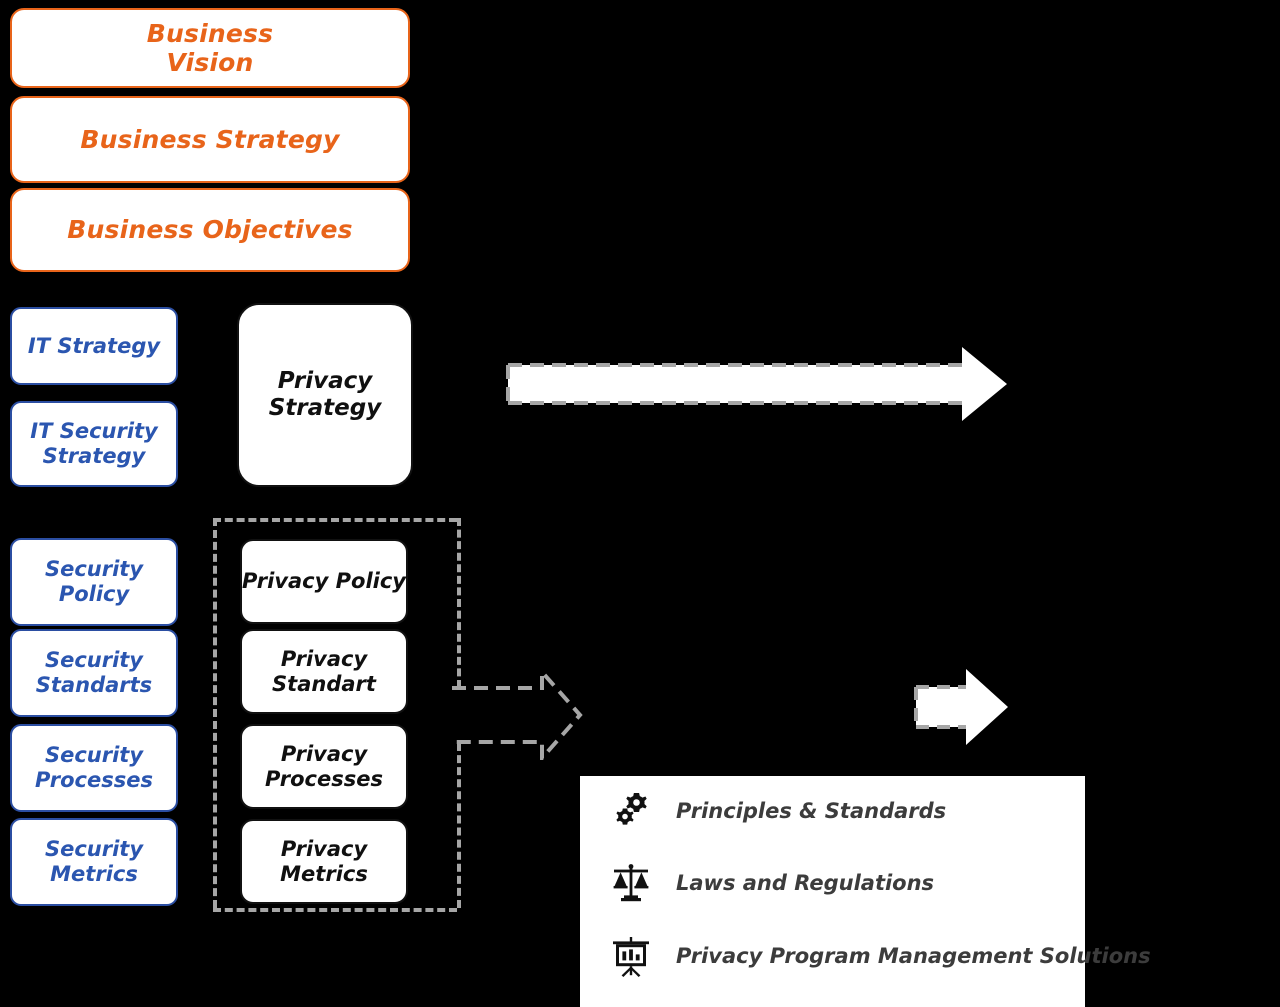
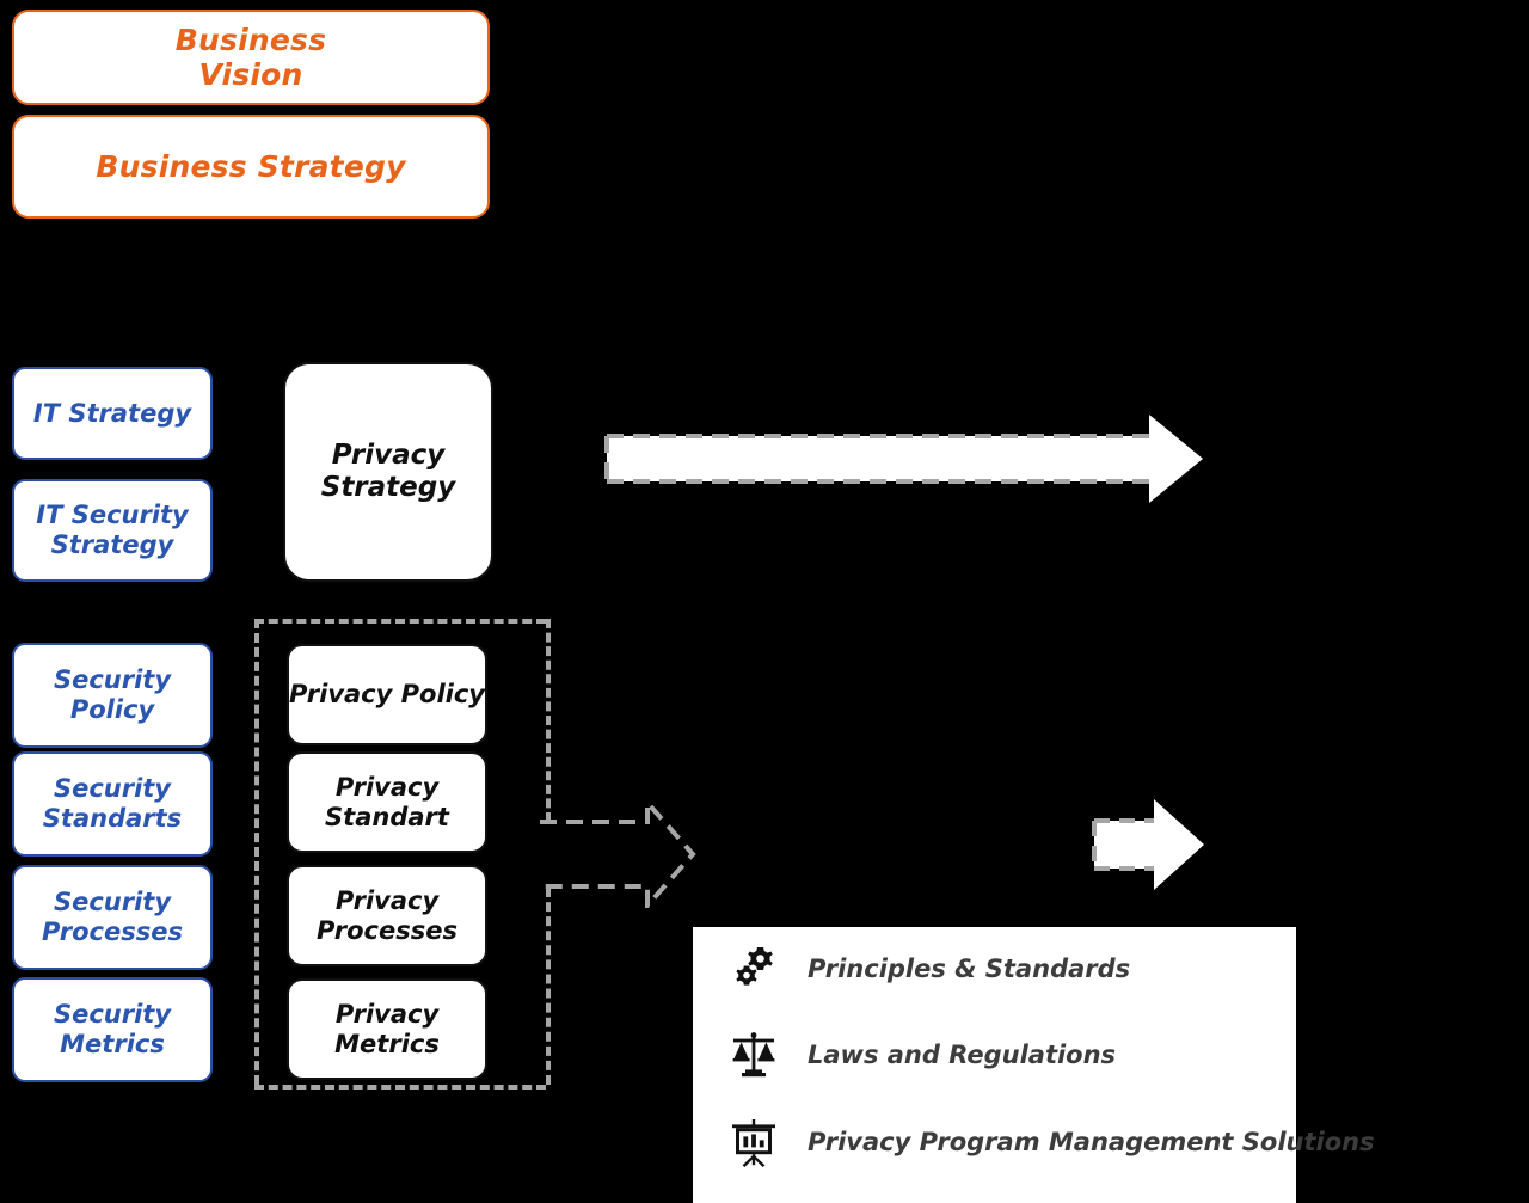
  Business
  Vision
  Business Strategy
- Business Objectives
  IT Strategy
  IT Security
  Strategy
  Privacy
  Strategy
  Security
  Policy
  Security
  Standarts
  Security
  Processes
  Security
  Metrics
  Privacy Policy
  Privacy
  Standart
  Privacy
  Processes
  Privacy
  Metrics
  Principles & Standards
  Laws and Regulations
  Privacy Program Management Solutions
